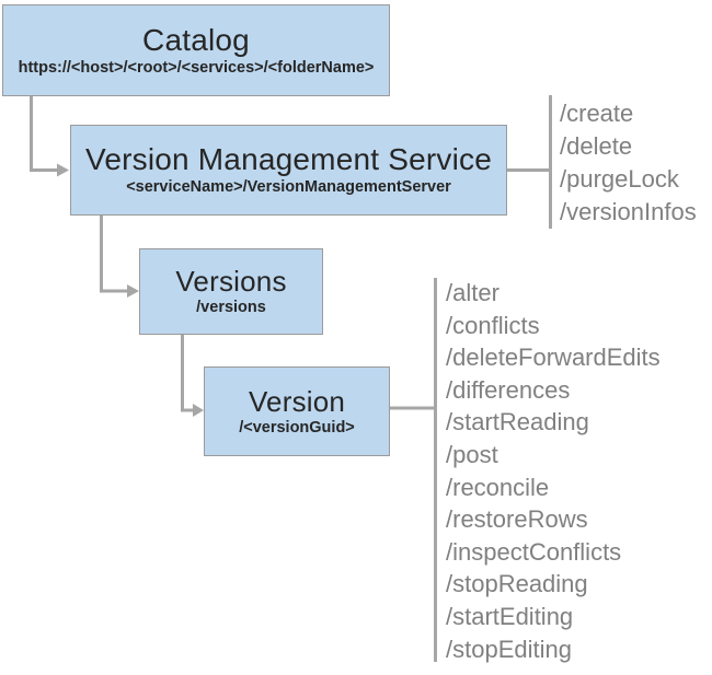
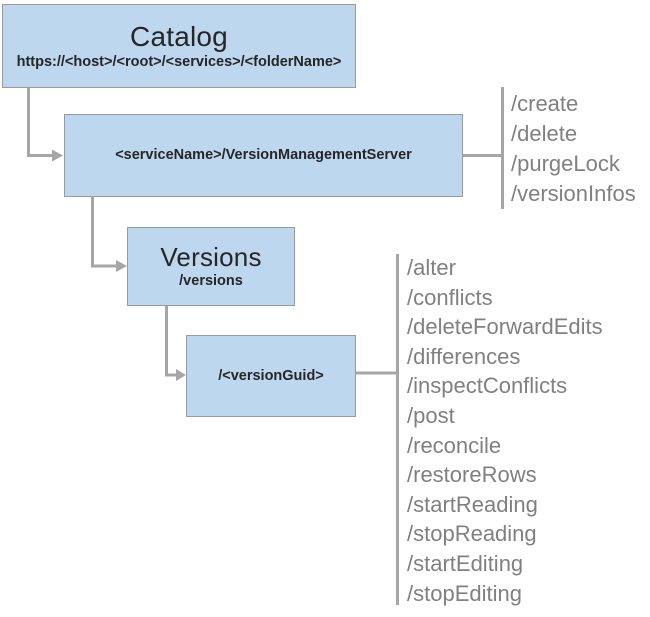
  Catalog
  https://<host>/<root>/<services>/<folderName>
- Version Management Service
  <serviceName>/VersionManagementServer
  Versions
  /versions
- Version
  /<versionGuid>
  /create
  /delete
  /purgeLock
  /versionInfos
  /alter
  /conflicts
  /deleteForwardEdits
  /differences
- /startReading
+ /inspectConflicts
  /post
  /reconcile
  /restoreRows
- /inspectConflicts
+ /startReading
  /stopReading
  /startEditing
  /stopEditing
